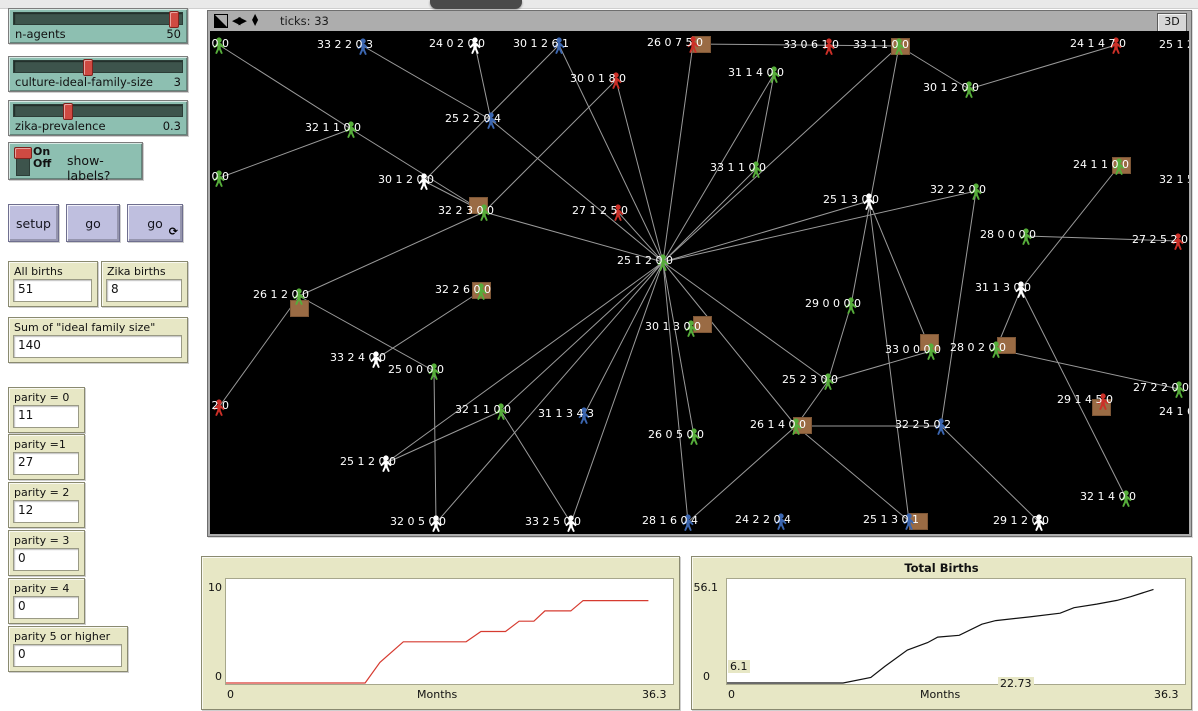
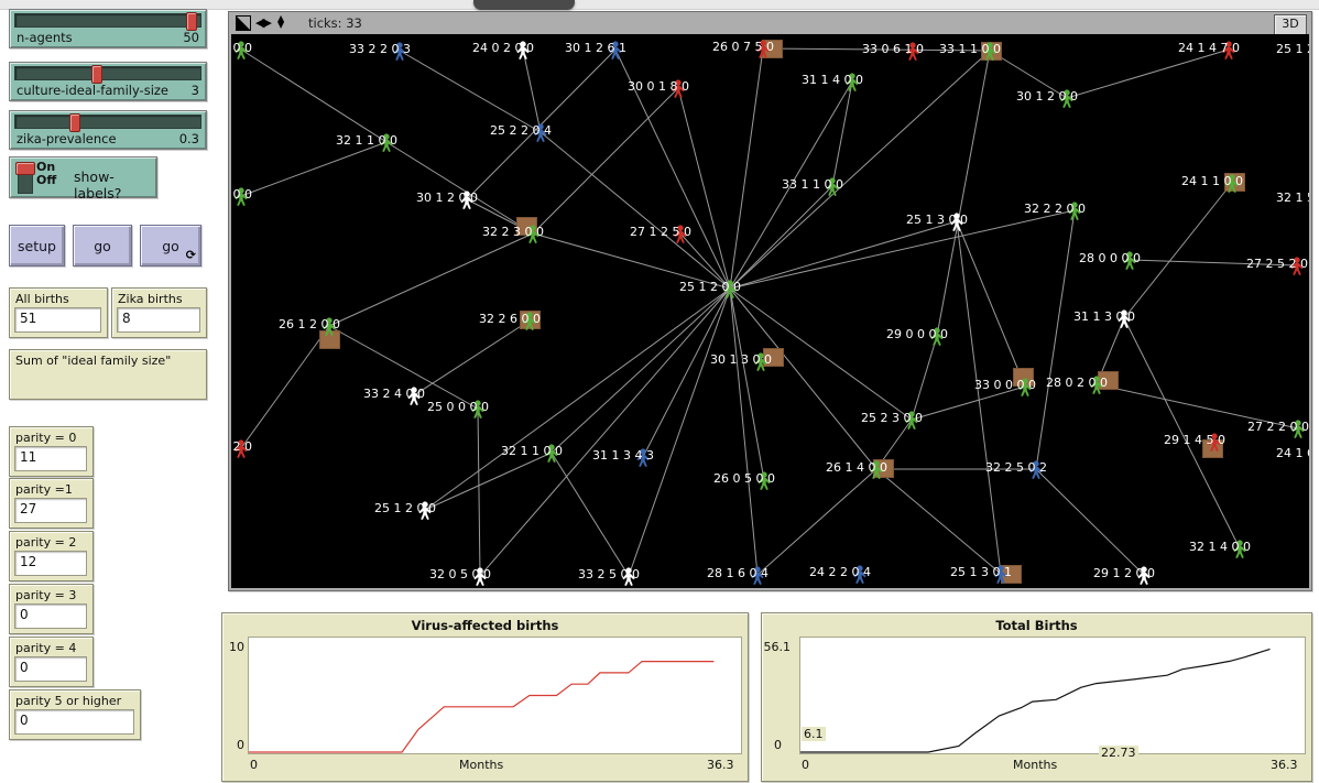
  n-agents
  50
  culture-ideal-family-size
  3
  zika-prevalence
  0.3
  On
  Off
  show-labels?
  setup
  go
  go
  ⟳
  All births
  51
  Zika births
  8
  Sum of "ideal family size"
- 140
  parity = 0
  11
  parity =1
  27
  parity = 2
  12
  parity = 3
  0
  parity = 4
  0
  parity 5 or higher
  0
  ◀▶
  ▲
  ▼
  ticks: 33
  3D
  0 0
  33 2 2 0 3
  24 0 2 0 0
  30 1 2 6 1
  26 0 7 5 0
  33 0 6 1 0
  33 1 1 0 0
  24 1 4 7 0
  25 1
  30 0 1 8 0
  31 1 4 0 0
  30 1 2 0 0
  32 1 1 0 0
  25 2 2 0 4
  0 0
  33 1 1 0 0
  30 1 2 0 0
  24 1 1 0 0
  32 1
  25 1 3 0 0
  32 2 2 0 0
  32 2 3 0 0
  27 1 2 5 0
  28 0 0 0 0
  27 2 5 2 0
  25 1 2 0 0
  26 1 2 0 0
  32 2 6 0 0
  29 0 0 0 0
  31 1 3 0 0
  33 2 4 0 0
  25 0 0 0 0
  30 1 3 0 0
  25 2 3 0 0
  33 0 0 0 0
  28 0 2 0 0
  2 0
  32 1 1 0 0
  31 1 3 4 3
  26 0 5 0 0
  26 1 4 0 0
  29 1 4 5 0
  27 2 2 0 0
  24 1
  32 2 5 0 2
  25 1 2 0 0
  32 1 4 0 0
  32 0 5 0 0
  33 2 5 0 0
  28 1 6 0 4
  24 2 2 0 4
  25 1 3 0 1
  29 1 2 0 0
+ Virus-affected births
  10
  0
  0
  Months
  36.3
  Total Births
  56.1
  0
  6.1
  22.73
  0
  Months
  36.3
